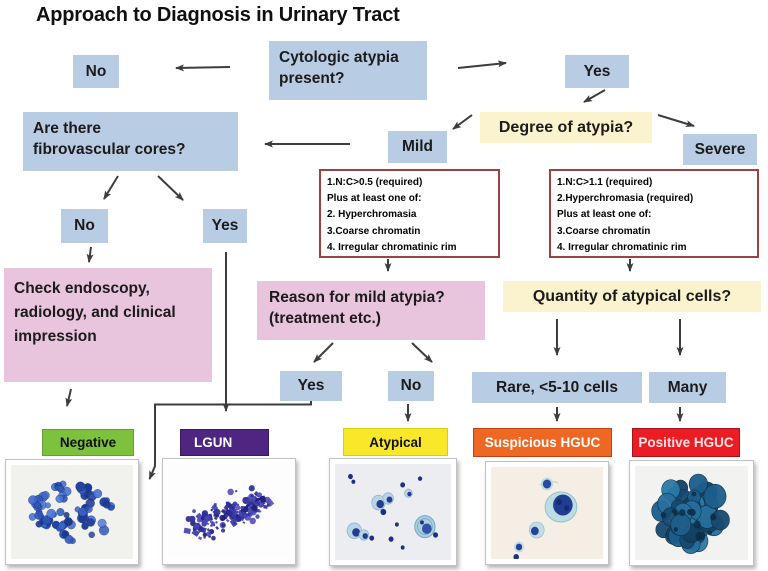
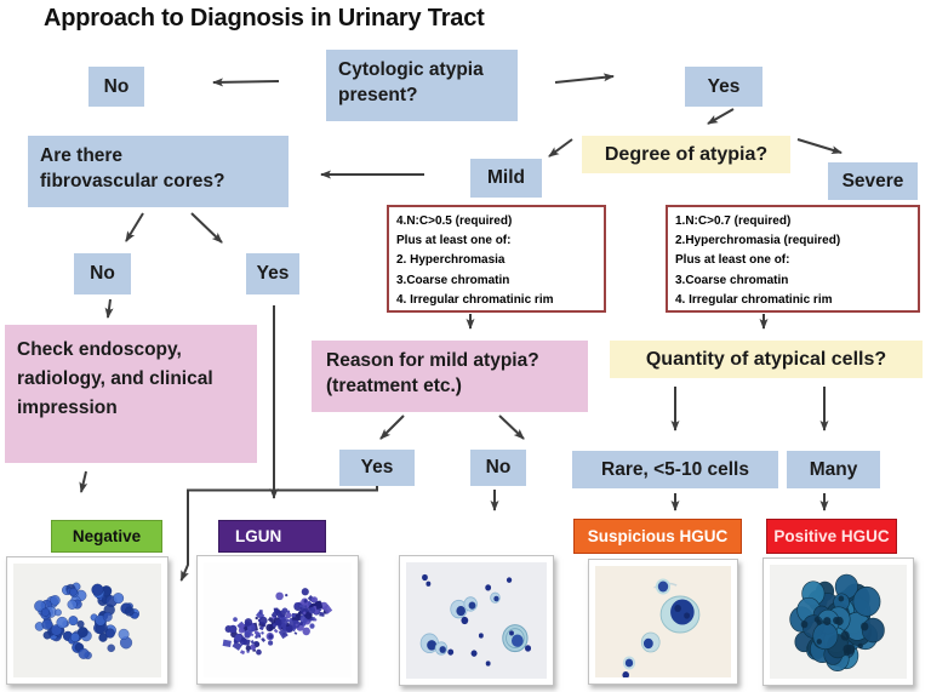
  Approach to Diagnosis in Urinary Tract
  No
  Cytologic atypia
  present?
  Yes
  Degree of atypia?
  Mild
  Severe
  Are there
  fibrovascular cores?
  No
  Yes
  Check endoscopy,
  radiology, and clinical
  impression
- 1.N:C>0.5 (required)
+ 4.N:C>0.5 (required)
  Plus at least one of:
  2. Hyperchromasia
  3.Coarse chromatin
  4. Irregular chromatinic rim
- 1.N:C>1.1 (required)
+ 1.N:C>0.7 (required)
  2.Hyperchromasia (required)
  Plus at least one of:
  3.Coarse chromatin
  4. Irregular chromatinic rim
  Reason for mild atypia?
  (treatment etc.)
  Yes
  No
  Quantity of atypical cells?
  Rare, <5-10 cells
  Many
  Negative
  LGUN
- Atypical
  Suspicious HGUC
  Positive HGUC
